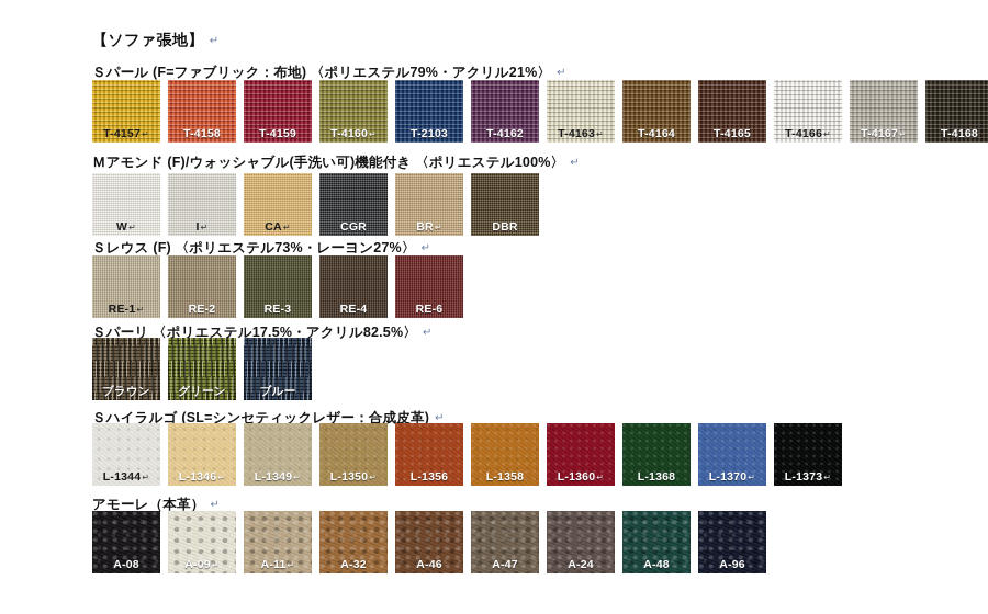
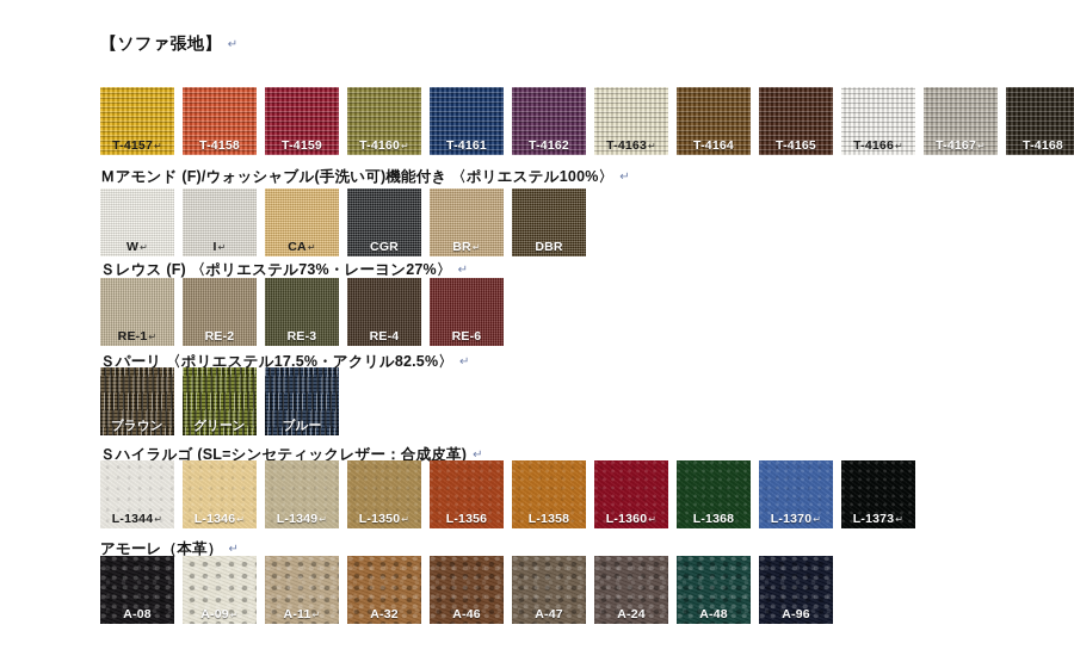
  【ソファ張地】 ↵
- Ｓパール (F=ファブリック：布地) 〈ポリエステル79%・アクリル21%〉 ↵
  T-4157↵
  T-4158
  T-4159
  T-4160↵
- T-2103
+ T-4161
  T-4162
  T-4163↵
  T-4164
  T-4165
  T-4166↵
  T-4167↵
  T-4168
  Ｍアモンド (F)/ウォッシャブル(手洗い可)機能付き 〈ポリエステル100%〉 ↵
  W↵
  I↵
  CA↵
  CGR
  BR↵
  DBR
  Ｓレウス (F) 〈ポリエステル73%・レーヨン27%〉 ↵
  RE-1↵
  RE-2
  RE-3
  RE-4
  RE-6
  Ｓパーリ 〈ポリエステル17.5%・アクリル82.5%〉 ↵
  ブラウン
  グリーン
  ブルー
  Ｓハイラルゴ (SL=シンセティックレザー：合成皮革) ↵
  L-1344↵
  L-1346↵
  L-1349↵
  L-1350↵
  L-1356
  L-1358
  L-1360↵
  L-1368
  L-1370↵
  L-1373↵
  アモーレ（本革） ↵
  A-08
  A-09↵
  A-11↵
  A-32
  A-46
  A-47
  A-24
  A-48
  A-96
